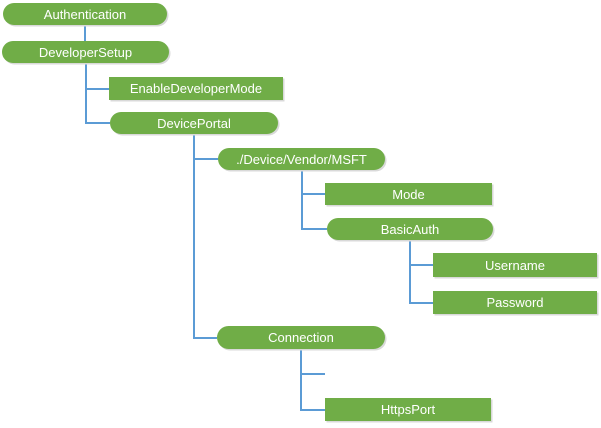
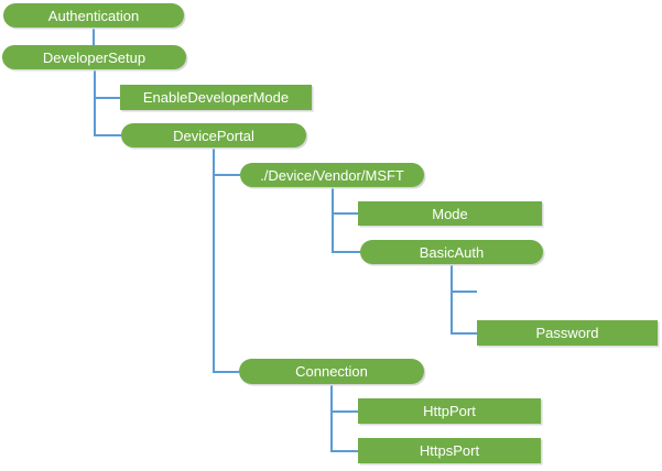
  Authentication
  DeveloperSetup
  EnableDeveloperMode
  DevicePortal
  ./Device/Vendor/MSFT
  Mode
  BasicAuth
- Username
  Password
  Connection
+ HttpPort
  HttpsPort
